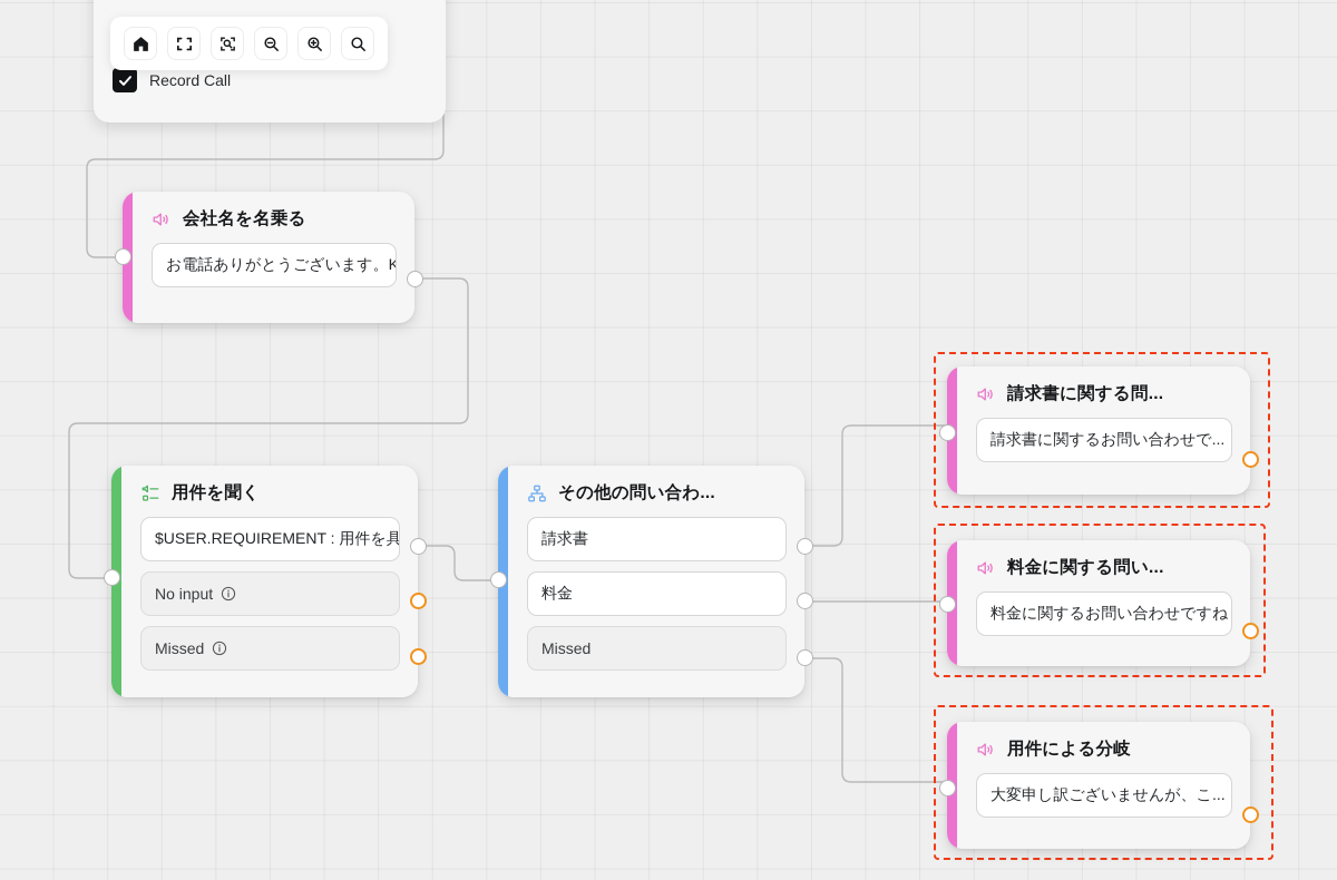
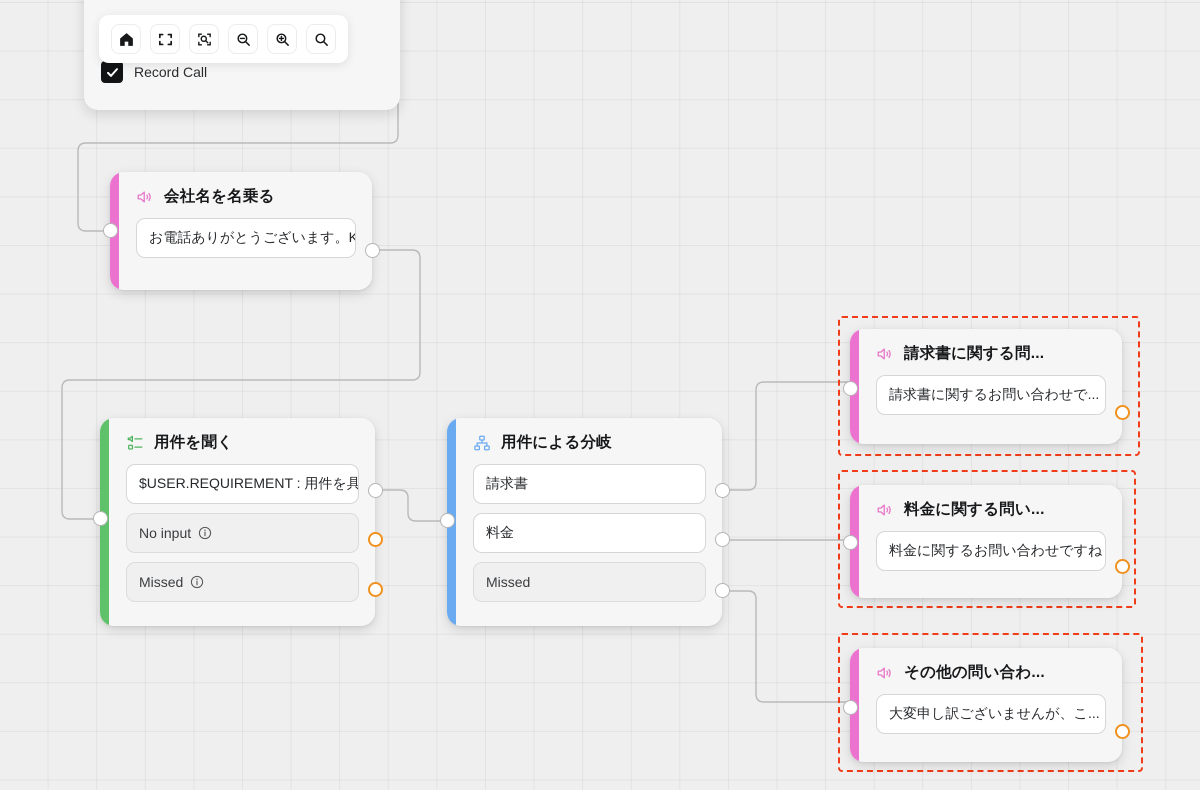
  Record Call
  会社名を名乗る
  お電話ありがとうございます。K
  用件を聞く
  $USER.REQUIREMENT : 用件を具
  No input
  Missed
- その他の問い合わ...
+ 用件による分岐
  請求書
  料金
  Missed
  請求書に関する問...
  請求書に関するお問い合わせで...
  料金に関する問い...
  料金に関するお問い合わせですね
- 用件による分岐
+ その他の問い合わ...
  大変申し訳ございませんが、こ...
